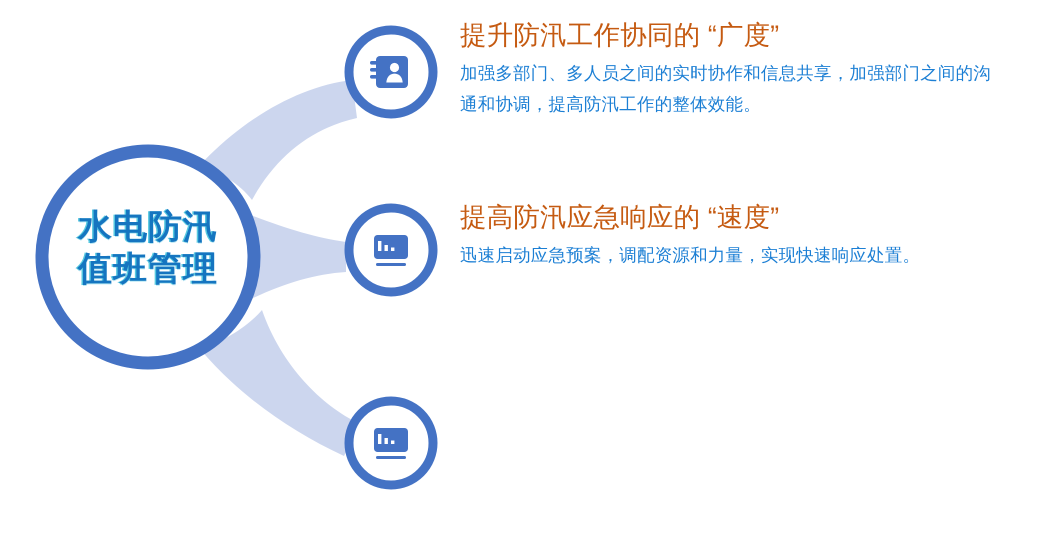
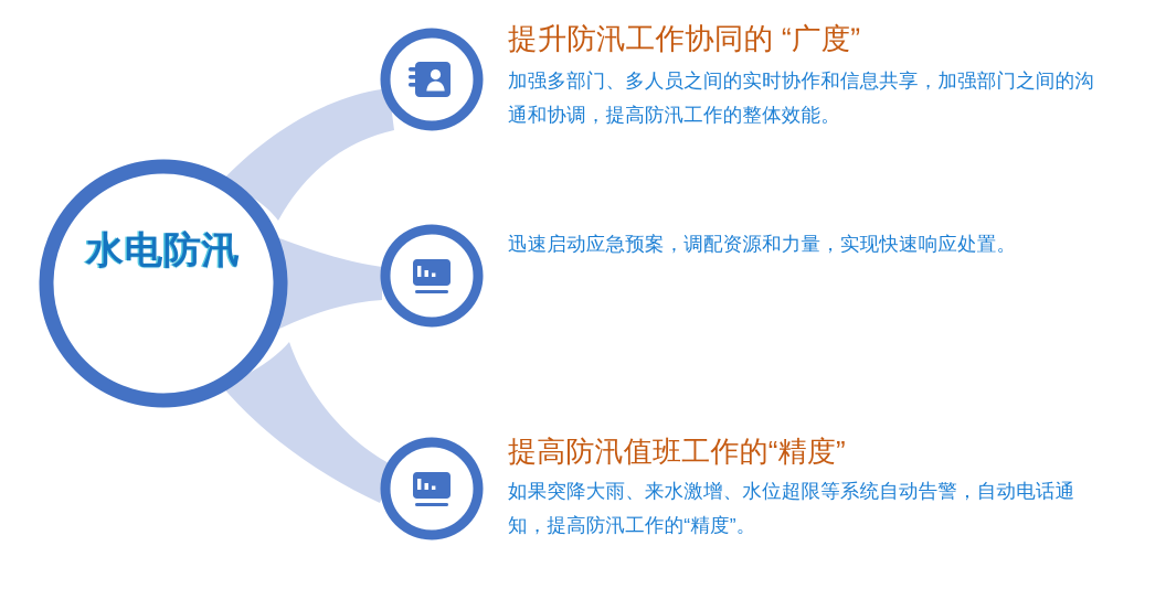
  水电防汛
- 值班管理
  提升防汛工作协同的 “广度”
  加强多部门、多人员之间的实时协作和信息共享，加强部门之间的沟通和协调，提高防汛工作的整体效能。
- 提高防汛应急响应的 “速度”
  迅速启动应急预案，调配资源和力量，实现快速响应处置。
+ 提高防汛值班工作的“精度”
+ 如果突降大雨、来水激增、水位超限等系统自动告警，自动电话通知，提高防汛工作的“精度”。
